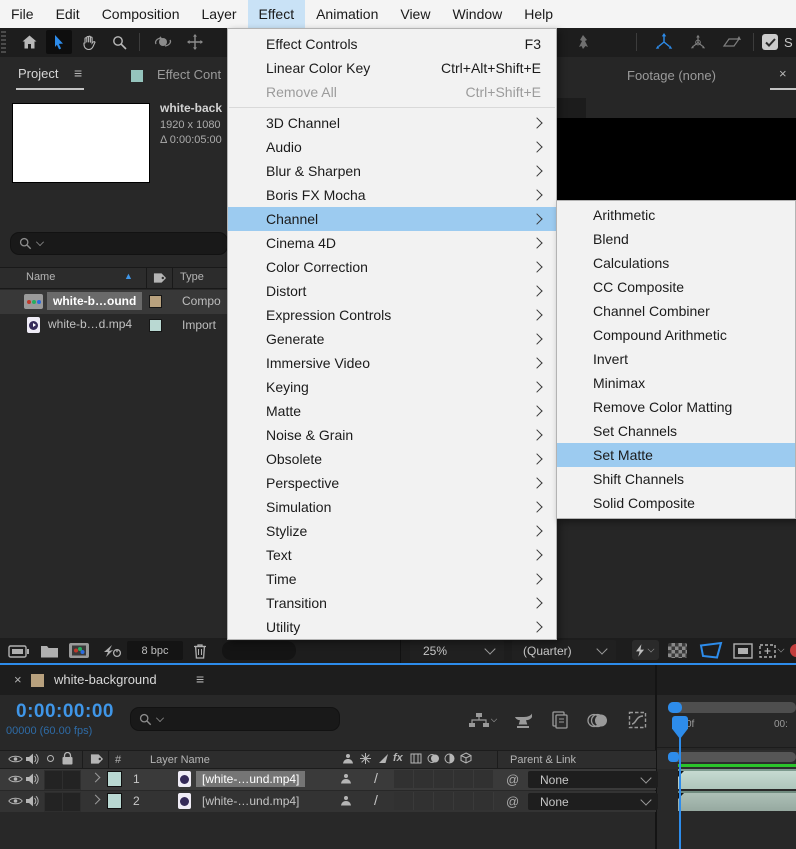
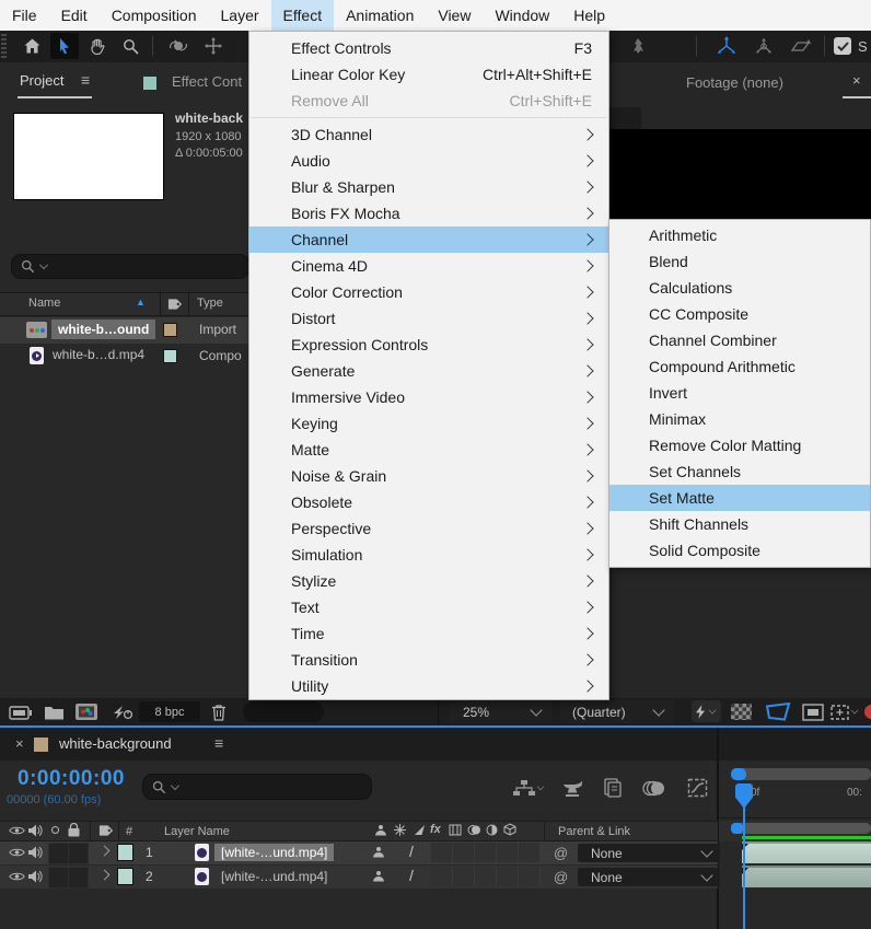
  File
  Edit
  Composition
  Layer
  Effect
  Animation
  View
  Window
  Help
  S
  Project
  ≡
  Effect Cont
  white-back
  1920 x 1080
  Δ 0:00:05:00
  Name
  ▲
  Type
  white-b…ound
- Compo
+ Import
  white-b…d.mp4
- Import
+ Compo
  Footage (none)
  ×
  8 bpc
  25%
  (Quarter)
  ×
  white-background
  ≡
  0:00:00:00
  00000 (60.00 fps)
  0f
  00:
  #
  Layer Name
  fx
  Parent & Link
  1
  [white-…und.mp4]
  /
  @
  None
  2
  [white-…und.mp4]
  /
  @
  None
  Effect Controls
  F3
  Linear Color Key
  Ctrl+Alt+Shift+E
  Remove All
  Ctrl+Shift+E
  3D Channel
  Audio
  Blur & Sharpen
  Boris FX Mocha
  Channel
  Cinema 4D
  Color Correction
  Distort
  Expression Controls
  Generate
  Immersive Video
  Keying
  Matte
  Noise & Grain
  Obsolete
  Perspective
  Simulation
  Stylize
  Text
  Time
  Transition
  Utility
  Arithmetic
  Blend
  Calculations
  CC Composite
  Channel Combiner
  Compound Arithmetic
  Invert
  Minimax
  Remove Color Matting
  Set Channels
  Set Matte
  Shift Channels
  Solid Composite
